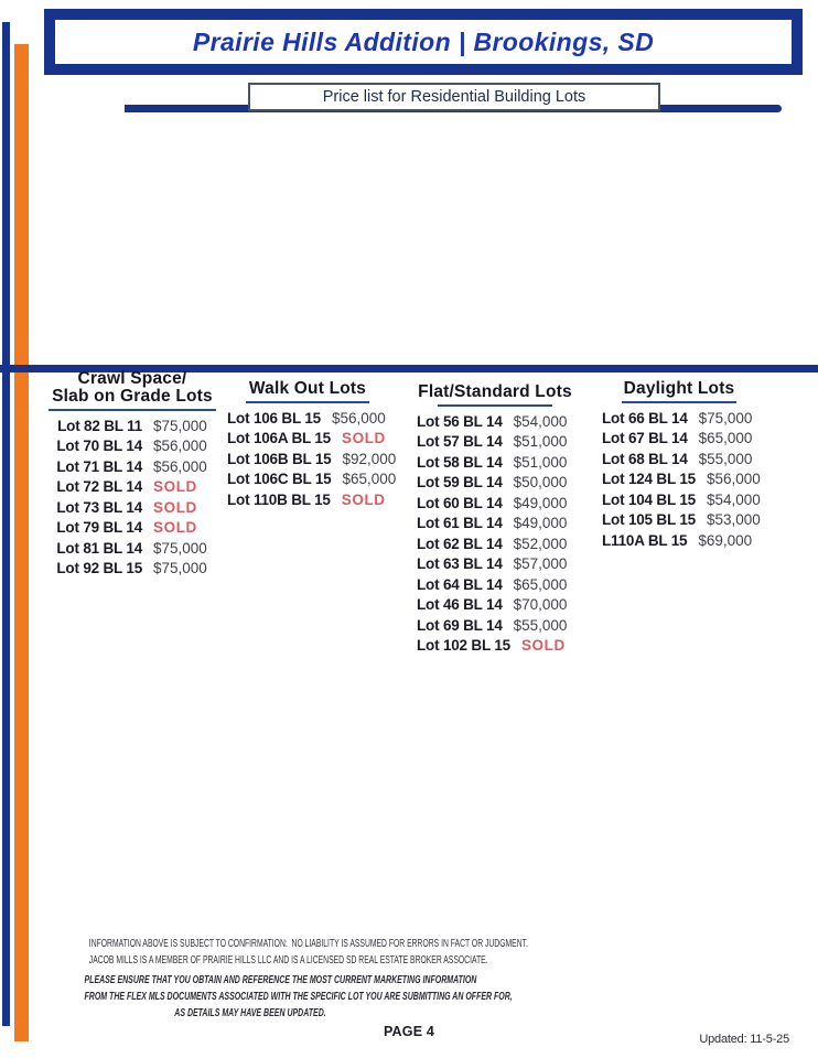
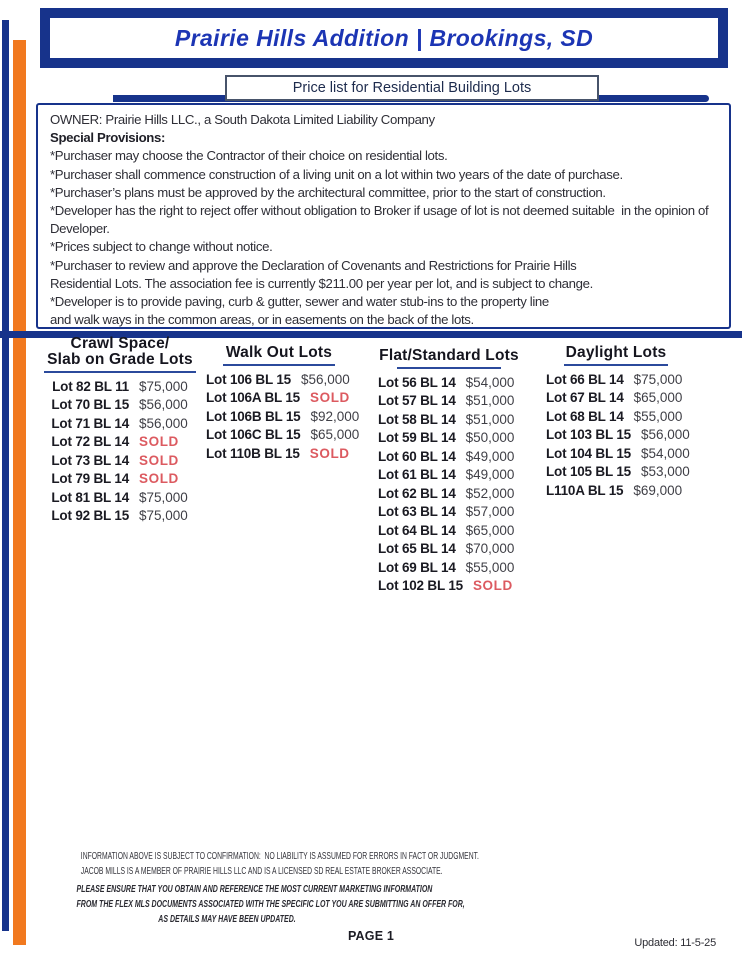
  Prairie Hills Addition | Brookings, SD
  Price list for Residential Building Lots
+ OWNER: Prairie Hills LLC., a South Dakota Limited Liability Company
+ Special Provisions:
+ *Purchaser may choose the Contractor of their choice on residential lots.
+ *Purchaser shall commence construction of a living unit on a lot within two years of the date of purchase.
+ *Purchaser’s plans must be approved by the architectural committee, prior to the start of construction.
+ *Developer has the right to reject offer without obligation to Broker if usage of lot is not deemed suitable in the opinion of
+ Developer.
+ *Prices subject to change without notice.
+ *Purchaser to review and approve the Declaration of Covenants and Restrictions for Prairie Hills
+ Residential Lots. The association fee is currently $211.00 per year per lot, and is subject to change.
+ *Developer is to provide paving, curb & gutter, sewer and water stub-ins to the property line
+ and walk ways in the common areas, or in easements on the back of the lots.
  Crawl Space/
  Slab on Grade Lots
  Lot 82 BL 11
  $75,000
- Lot 70 BL 14
+ Lot 70 BL 15
  $56,000
  Lot 71 BL 14
  $56,000
  Lot 72 BL 14
  SOLD
  Lot 73 BL 14
  SOLD
  Lot 79 BL 14
  SOLD
  Lot 81 BL 14
  $75,000
  Lot 92 BL 15
  $75,000
  Walk Out Lots
  Lot 106 BL 15
  $56,000
  Lot 106A BL 15
  SOLD
  Lot 106B BL 15
  $92,000
  Lot 106C BL 15
  $65,000
  Lot 110B BL 15
  SOLD
  Flat/Standard Lots
  Lot 56 BL 14
  $54,000
  Lot 57 BL 14
  $51,000
  Lot 58 BL 14
  $51,000
  Lot 59 BL 14
  $50,000
  Lot 60 BL 14
  $49,000
  Lot 61 BL 14
  $49,000
  Lot 62 BL 14
  $52,000
  Lot 63 BL 14
  $57,000
  Lot 64 BL 14
  $65,000
- Lot 46 BL 14
+ Lot 65 BL 14
  $70,000
  Lot 69 BL 14
  $55,000
  Lot 102 BL 15
  SOLD
  Daylight Lots
  Lot 66 BL 14
  $75,000
  Lot 67 BL 14
  $65,000
  Lot 68 BL 14
  $55,000
- Lot 124 BL 15
+ Lot 103 BL 15
  $56,000
  Lot 104 BL 15
  $54,000
  Lot 105 BL 15
  $53,000
  L110A BL 15
  $69,000
  INFORMATION ABOVE IS SUBJECT TO CONFIRMATION: NO LIABILITY IS ASSUMED FOR ERRORS IN FACT OR JUDGMENT.
  JACOB MILLS IS A MEMBER OF PRAIRIE HILLS LLC AND IS A LICENSED SD REAL ESTATE BROKER ASSOCIATE.
  PLEASE ENSURE THAT YOU OBTAIN AND REFERENCE THE MOST CURRENT MARKETING INFORMATION
  FROM THE FLEX MLS DOCUMENTS ASSOCIATED WITH THE SPECIFIC LOT YOU ARE SUBMITTING AN OFFER FOR,
  AS DETAILS MAY HAVE BEEN UPDATED.
- PAGE 4
+ PAGE 1
  Updated: 11-5-25
